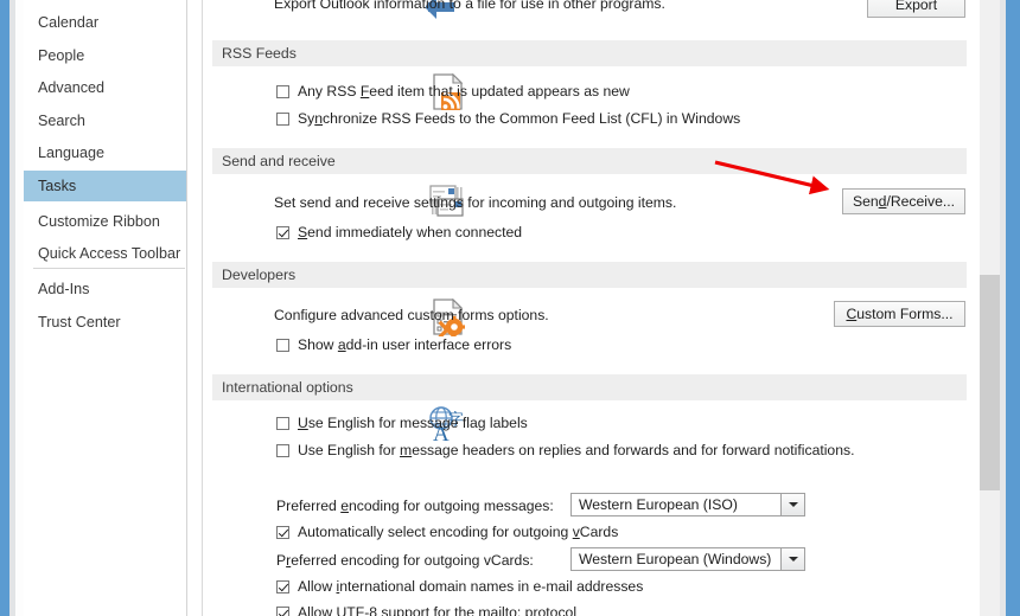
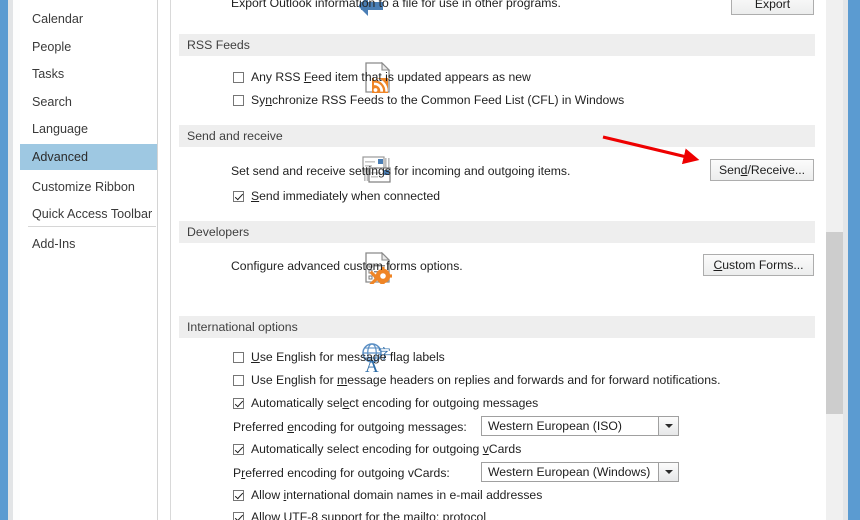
  Calendar
  People
- Advanced
+ Tasks
  Search
  Language
- Tasks
+ Advanced
  Customize Ribbon
  Quick Access Toolbar
  Add-Ins
- Trust Center
  Export Outlook information to a file for use in other programs.
  Export
  RSS Feeds
  Any RSS Feed item that is updated appears as new
  Synchronize RSS Feeds to the Common Feed List (CFL) in Windows
  Send and receive
  Set send and receive settings for incoming and outgoing items.
  Send/Receive...
  Send immediately when connected
  Developers
  Configure advanced custom forms options.
  Custom Forms...
- Show add-in user interface errors
  International options
  A
  字
  Use English for message flag labels
  Use English for message headers on replies and forwards and for forward notifications.
+ Automatically select encoding for outgoing messages
  Preferred encoding for outgoing messages:
  Western European (ISO)
  Automatically select encoding for outgoing vCards
  Preferred encoding for outgoing vCards:
  Western European (Windows)
  Allow international domain names in e-mail addresses
  Allow UTF-8 support for the mailto: protocol
